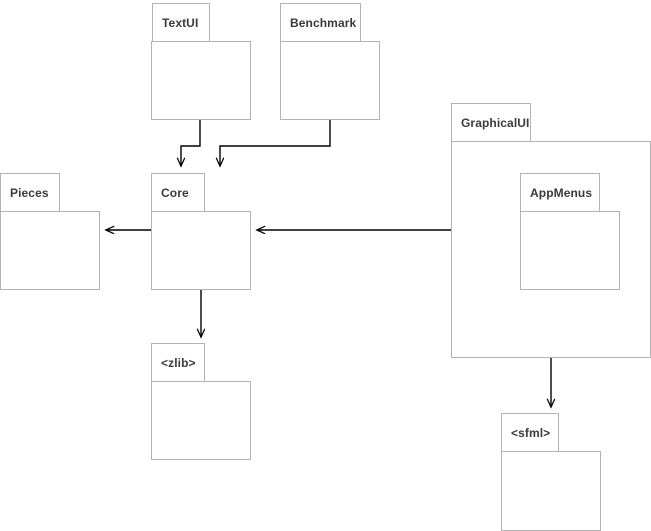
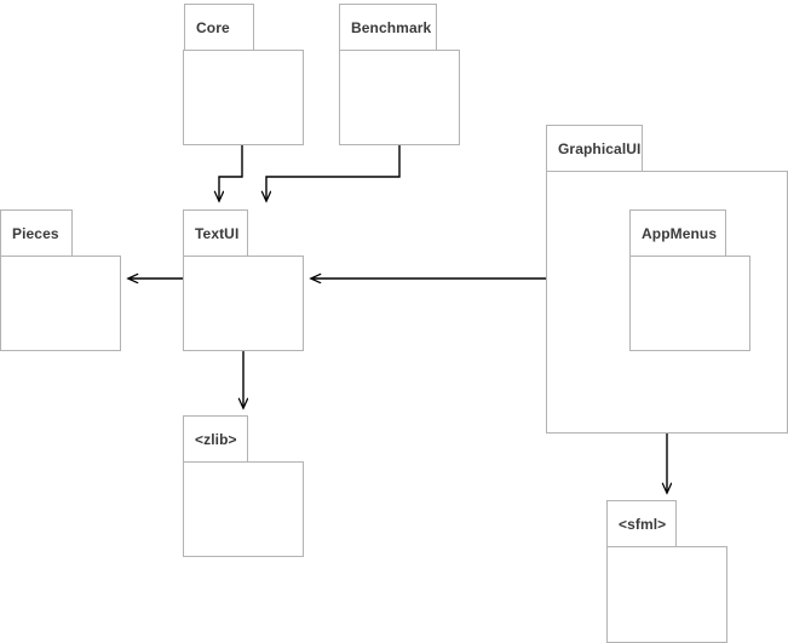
- TextUI
+ Core
  Benchmark
  GraphicalUI
  AppMenus
  Pieces
- Core
+ TextUI
  <zlib>
  <sfml>
